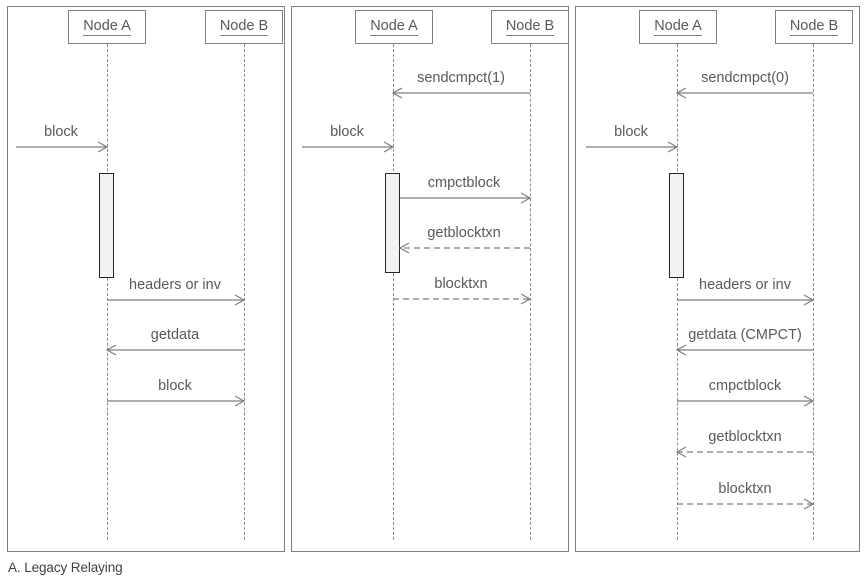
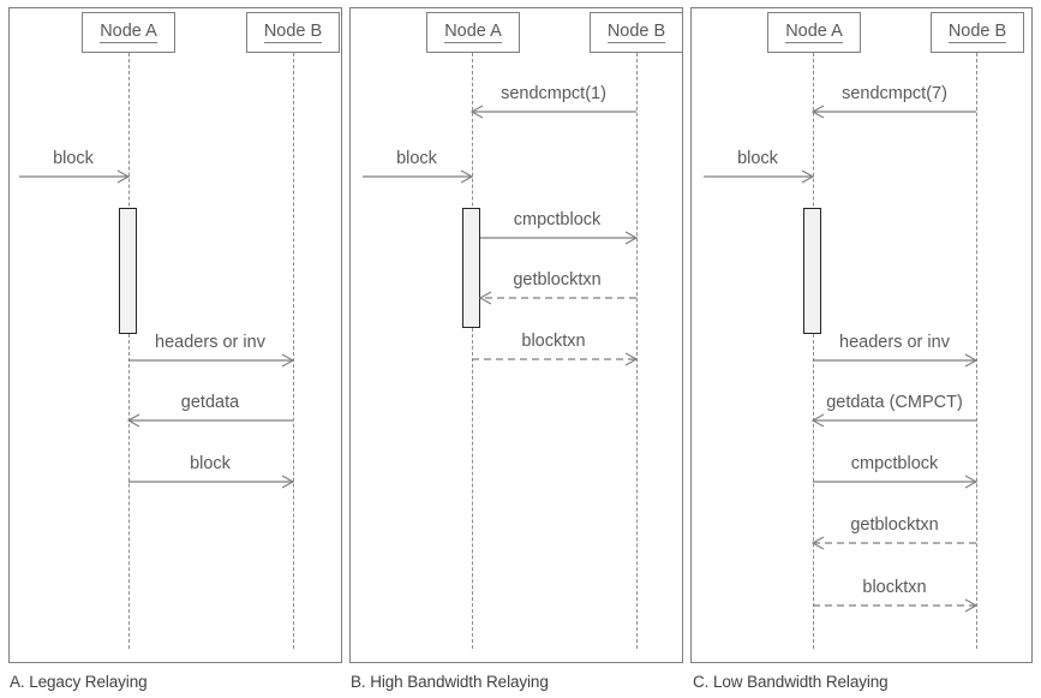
  Node A
  Node B
  Node A
  Node B
  Node A
  Node B
  block
  headers or inv
  getdata
  block
  sendcmpct(1)
  block
  cmpctblock
  getblocktxn
  blocktxn
- sendcmpct(0)
+ sendcmpct(7)
  block
  headers or inv
  getdata (CMPCT)
  cmpctblock
  getblocktxn
  blocktxn
  A. Legacy Relaying
+ B. High Bandwidth Relaying
+ C. Low Bandwidth Relaying
